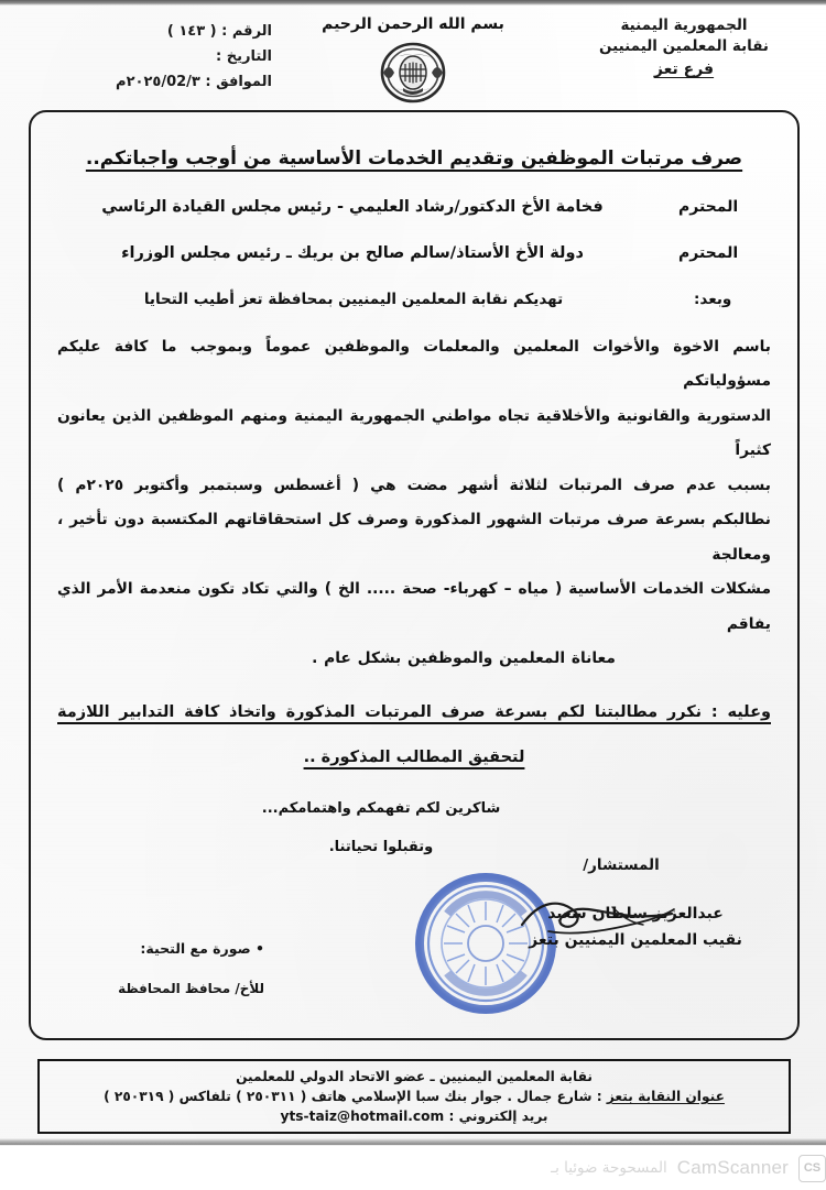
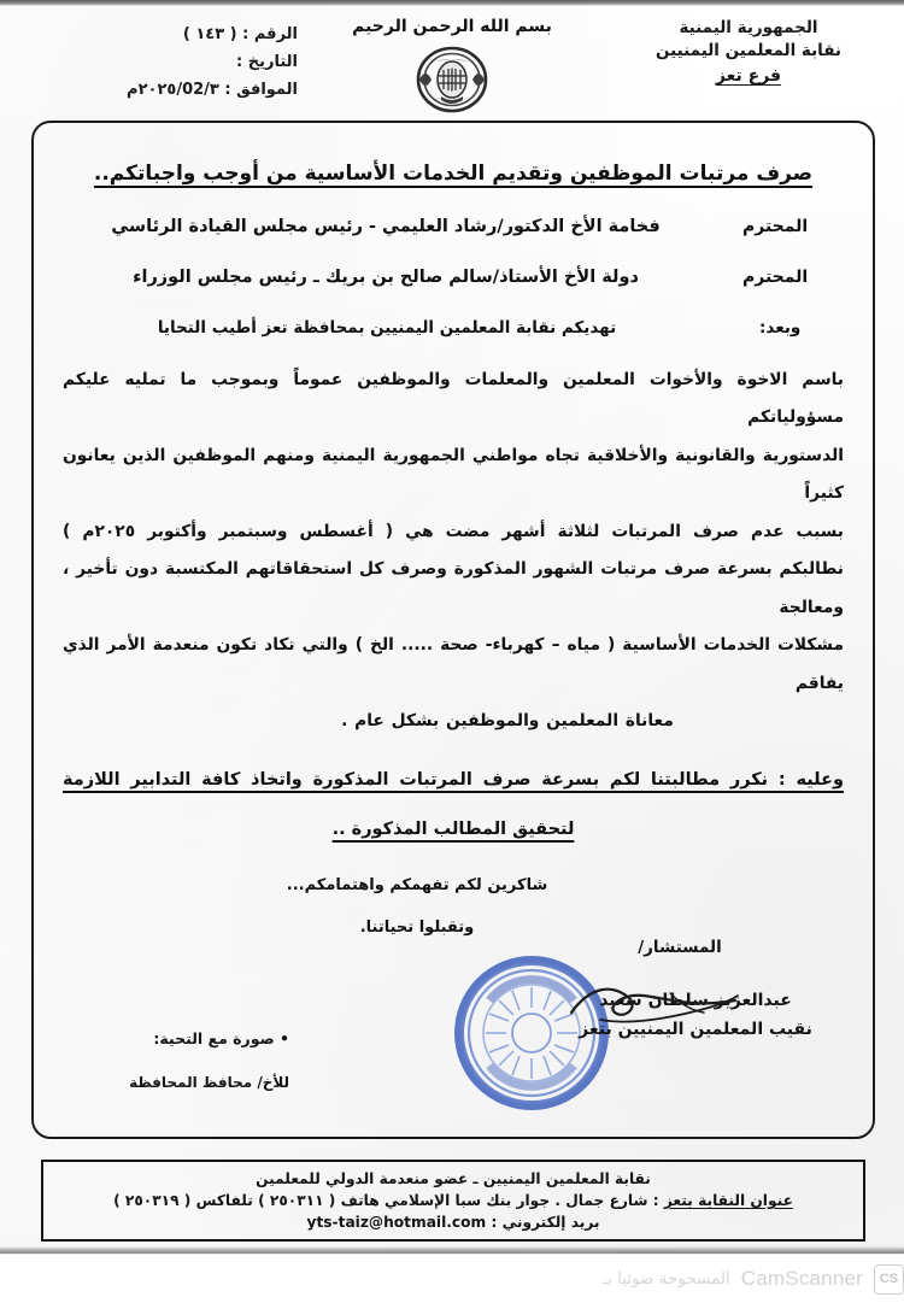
  بسم الله الرحمن الرحيم
  الجمهورية اليمنية
  نقابة المعلمين اليمنيين
  فرع تعز
  الرقم : ( ١٤٣ )
  التاريخ :
  الموافق : ٢٠٢٥/02/٣م
  صرف مرتبات الموظفين وتقديم الخدمات الأساسية من أوجب واجباتكم..
  المحترم
  فخامة الأخ الدكتور/رشاد العليمي - رئيس مجلس القيادة الرئاسي
  المحترم
  دولة الأخ الأستاذ/سالم صالح بن بريك ـ رئيس مجلس الوزراء
  وبعد:
  تهديكم نقابة المعلمين اليمنيين بمحافظة تعز أطيب التحايا
- باسم الاخوة والأخوات المعلمين والمعلمات والموظفين عموماً وبموجب ما كافة عليكم مسؤولياتكم
+ باسم الاخوة والأخوات المعلمين والمعلمات والموظفين عموماً وبموجب ما تمليه عليكم مسؤولياتكم
  الدستورية والقانونية والأخلاقية تجاه مواطني الجمهورية اليمنية ومنهم الموظفين الذين يعانون كثيراً
  بسبب عدم صرف المرتبات لثلاثة أشهر مضت هي ( أغسطس وسبتمبر وأكتوبر ٢٠٢٥م )
  نطالبكم بسرعة صرف مرتبات الشهور المذكورة وصرف كل استحقاقاتهم المكتسبة دون تأخير ، ومعالجة
  مشكلات الخدمات الأساسية ( مياه – كهرباء- صحة ..... الخ ) والتي تكاد تكون منعدمة الأمر الذي يفاقم
  معاناة المعلمين والموظفين بشكل عام .
  وعليه : نكرر مطالبتنا لكم بسرعة صرف المرتبات المذكورة واتخاذ كافة التدابير اللازمة
  لتحقيق المطالب المذكورة ..
  شاكرين لكم تفهمكم واهتمامكم...
  وتقبلوا تحياتنا.
  المستشار/
  عبدالعز سلن سيد
  نقيب المعلمين اليمنيين بتعز
  • صورة مع التحية:
  للأخ/ محافظ المحافظة
- نقابة المعلمين اليمنيين ـ عضو الاتحاد الدولي للمعلمين
+ نقابة المعلمين اليمنيين ـ عضو منعدمة الدولي للمعلمين
  عنوان النقابة بتعز : شارع جمال . جوار بنك سبا الإسلامي هاتف ( ٢٥٠٣١١ ) تلفاكس ( ٢٥٠٣١٩ )
  بريد إلكتروني : yts-taiz@hotmail.com
  CS
  CamScanner
  المسحوحة ضوئيا بـ
